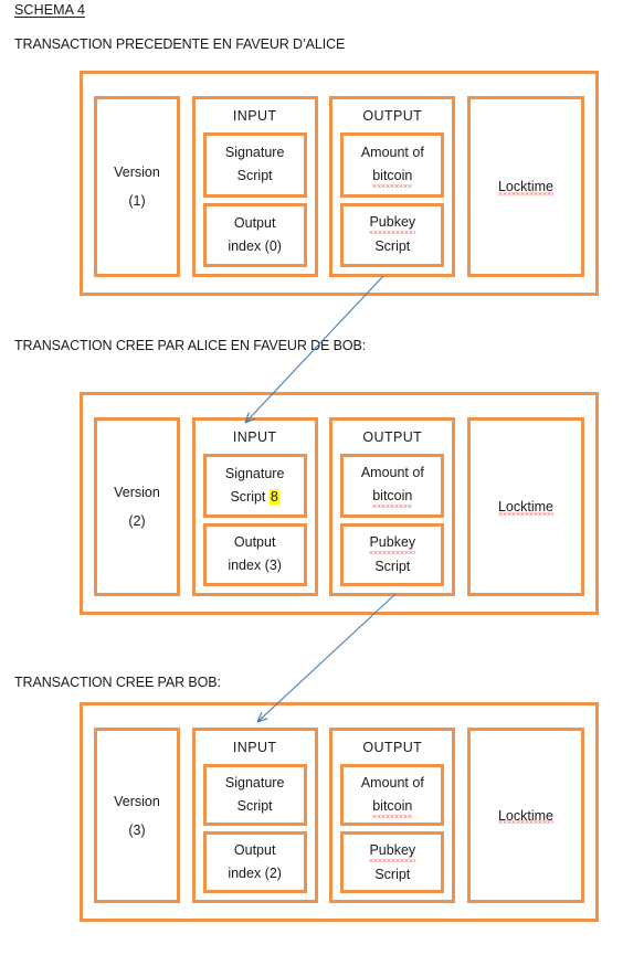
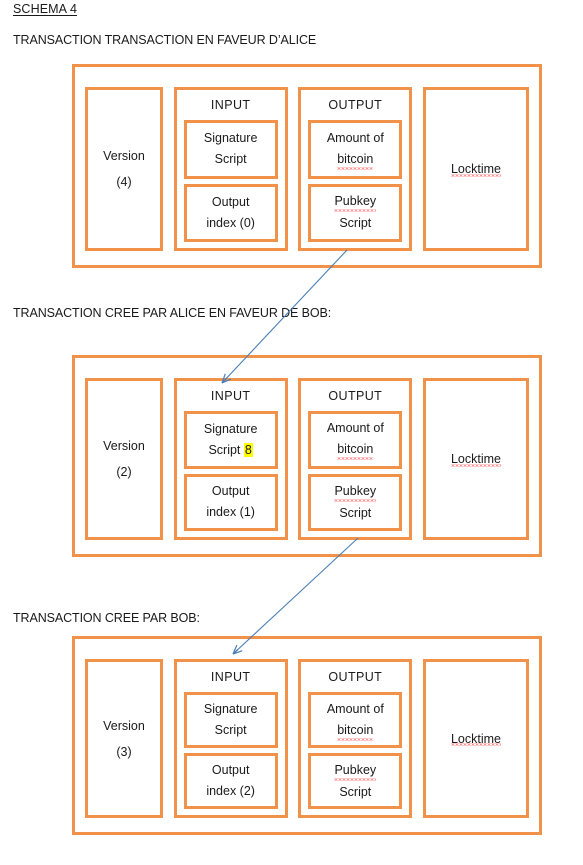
  SCHEMA 4
- TRANSACTION PRECEDENTE EN FAVEUR D’ALICE
+ TRANSACTION TRANSACTION EN FAVEUR D’ALICE
  TRANSACTION CREE PAR ALICE EN FAVEUR DE BOB:
  TRANSACTION CREE PAR BOB:
  Version
- (1)
+ (4)
  INPUT
  Signature
  Script
  Output
  index (0)
  OUTPUT
  Amount of
  bitcoin
  Pubkey
  Script
  Locktime
  Version
  (2)
  INPUT
  Signature
  Script 8
  Output
- index (3)
+ index (1)
  OUTPUT
  Amount of
  bitcoin
  Pubkey
  Script
  Locktime
  Version
  (3)
  INPUT
  Signature
  Script
  Output
  index (2)
  OUTPUT
  Amount of
  bitcoin
  Pubkey
  Script
  Locktime
